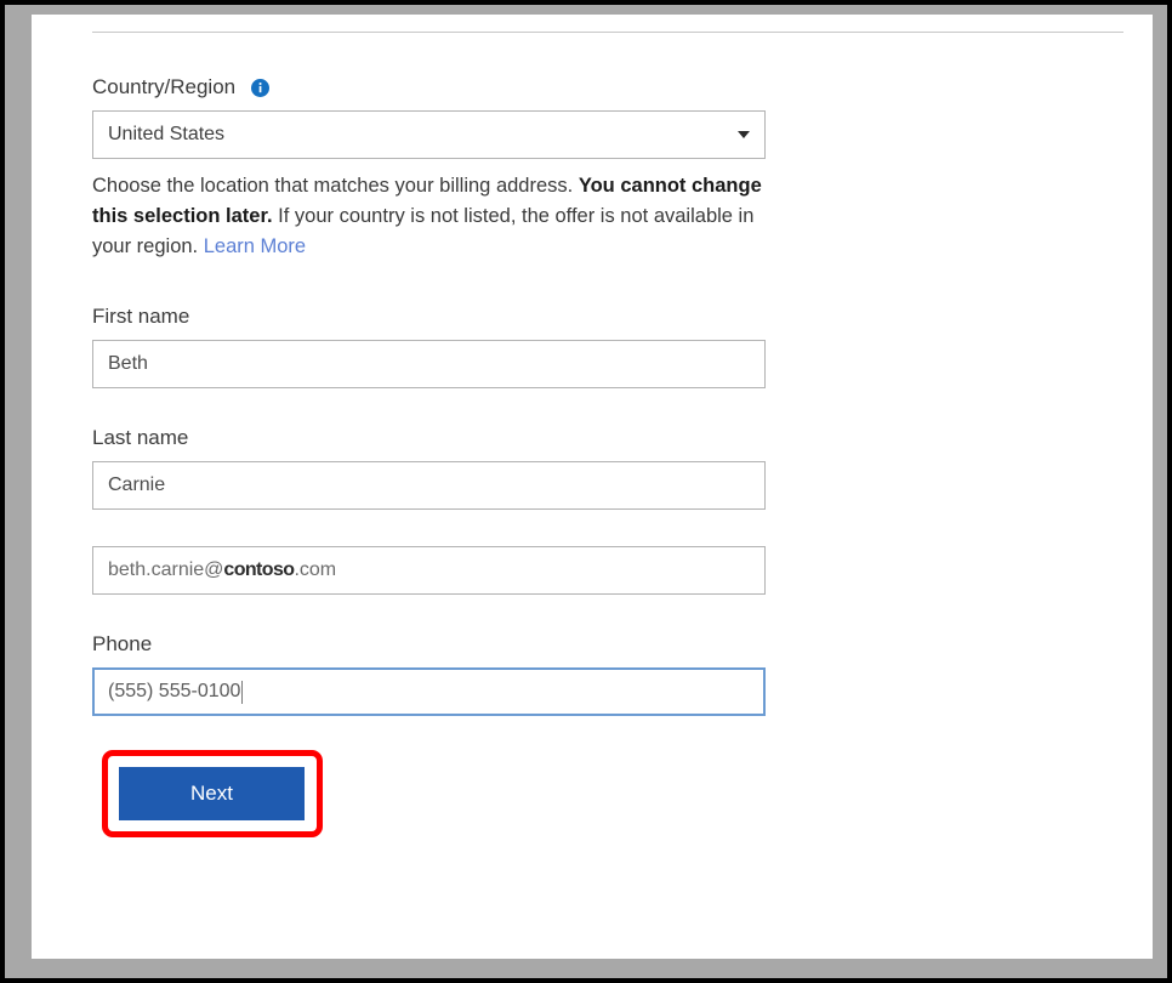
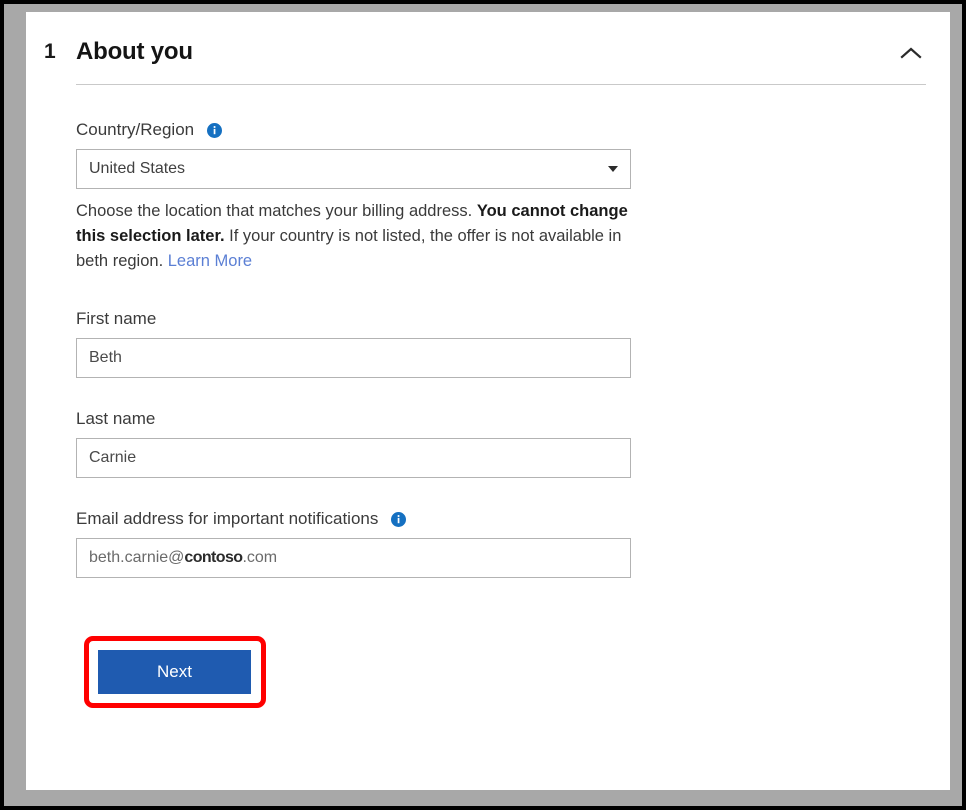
+ 1
+ About you
  Country/Region
  United States
- Choose the location that matches your billing address. You cannot change this selection later. If your country is not listed, the offer is not available in your region. Learn More
+ Choose the location that matches your billing address. You cannot change this selection later. If your country is not listed, the offer is not available in beth region. Learn More
  First name
  Beth
  Last name
  Carnie
+ Email address for important notifications
  beth.carnie@
  contoso
  .com
- Phone
- (555) 555-0100
  Next
